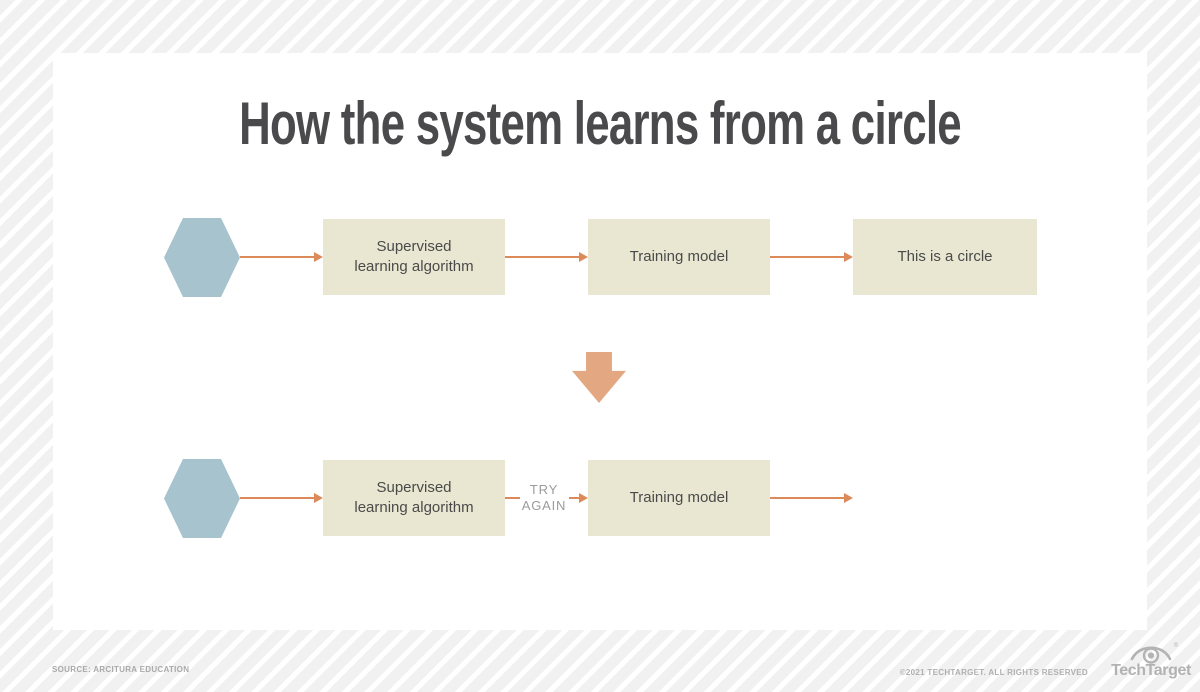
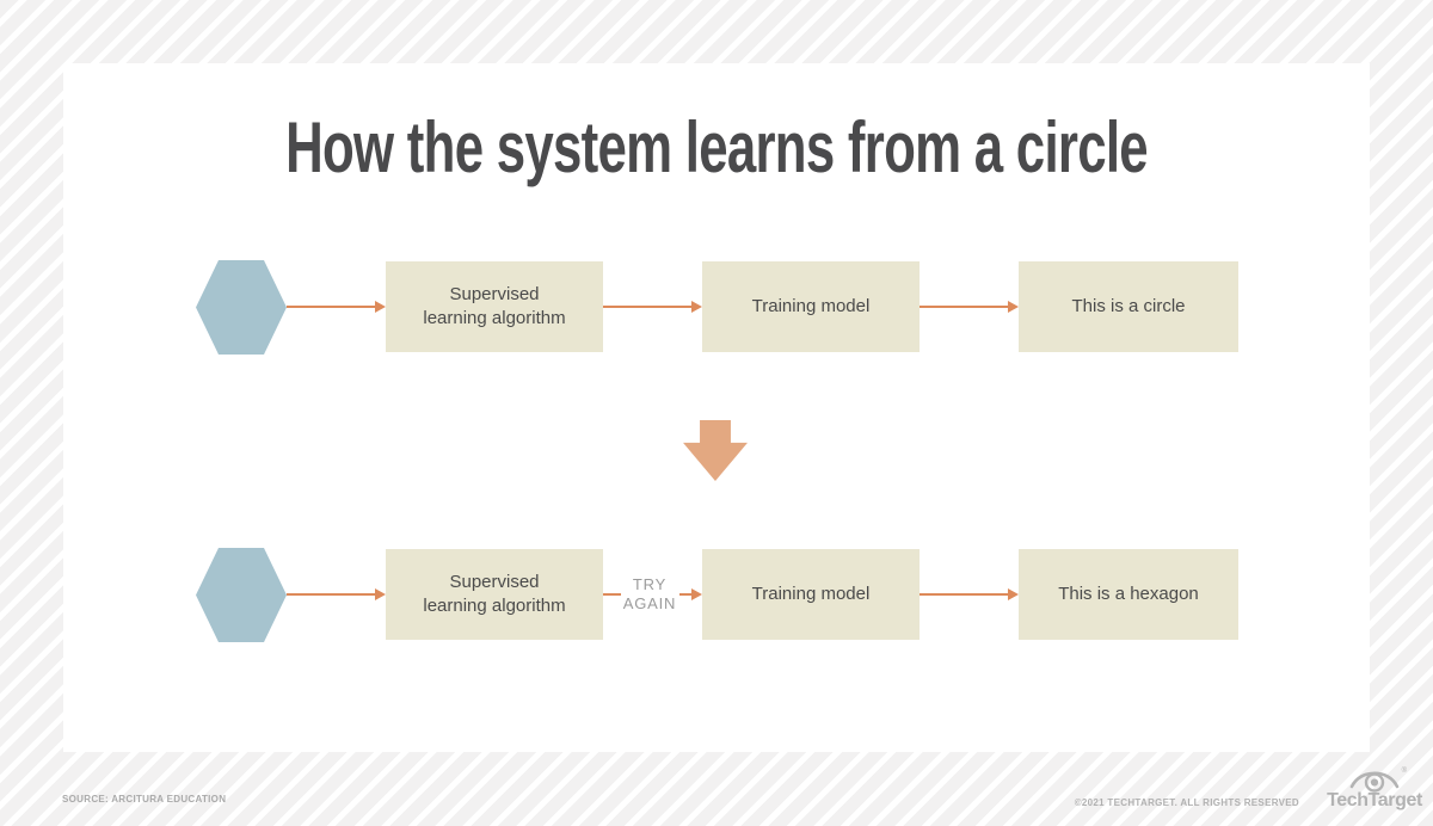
  How the system learns from a circle
  Supervised
  learning algorithm
  Training model
  This is a circle
  Supervised
  learning algorithm
  TRY
  AGAIN
  Training model
+ This is a hexagon
  SOURCE: ARCITURA EDUCATION
  ©2021 TECHTARGET. ALL RIGHTS RESERVED
  TechTarget
